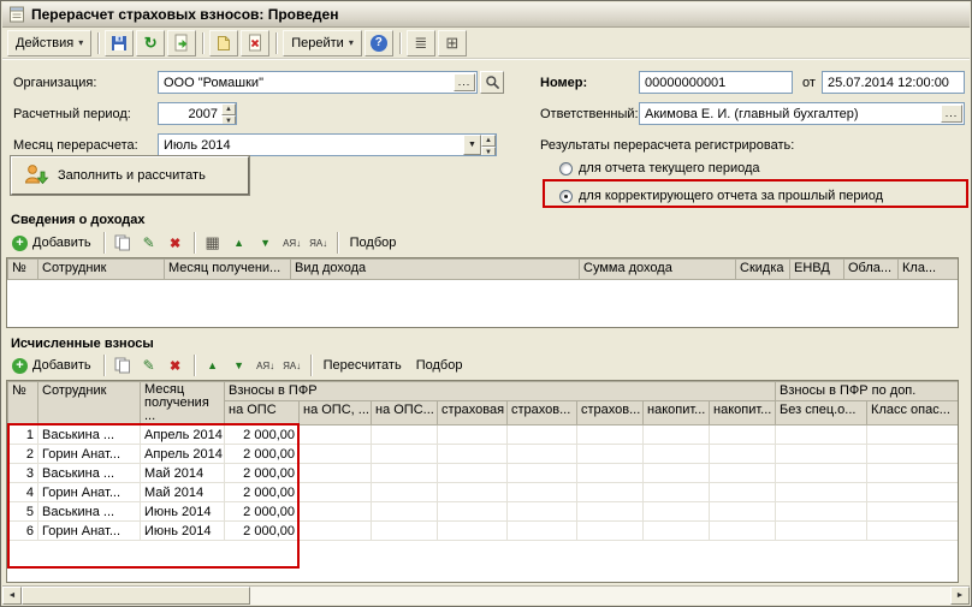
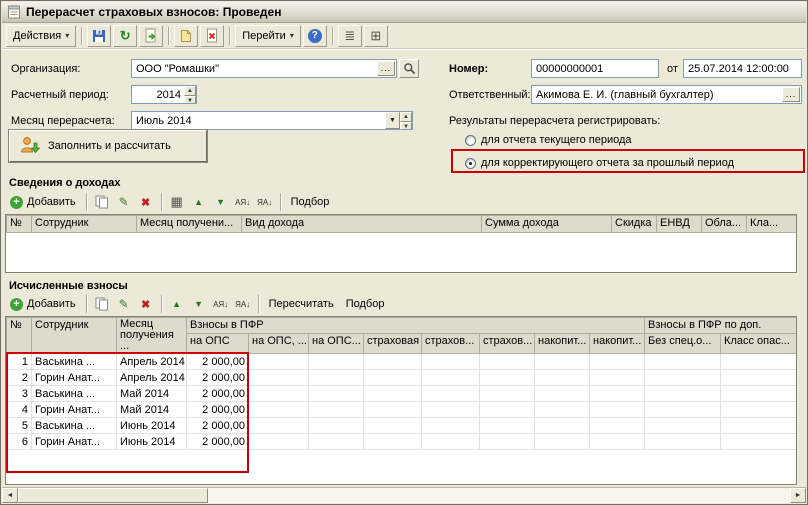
  Перерасчет страховых взносов: Проведен
  Действия
  ▾
  ↻
  Перейти
  ▾
  ?
  ≣
  ⊞
  Организация:
  ООО "Ромашки"
  ...
  Расчетный период:
- 2007
+ 2014
  Месяц перерасчета:
  Июль 2014
  Номер:
  00000000001
  от
  25.07.2014 12:00:00
  Ответственный:
  Акимова Е. И. (главный бухгалтер)
  ...
  Результаты перерасчета регистрировать:
  для отчета текущего периода
  для корректирующего отчета за прошлый период
  Заполнить и рассчитать
  Сведения о доходах
  +
  Добавить
  ✎
  ✖
  ▦
  ▲
  ▼
  АЯ↓
  ЯА↓
  Подбор
  №	Сотрудник	Месяц получени...	Вид дохода	Сумма дохода	Скидка	ЕНВД	Обла...	Кла...
  Исчисленные взносы
  +
  Добавить
  ✎
  ✖
  ▲
  ▼
  АЯ↓
  ЯА↓
  Пересчитать
  Подбор
  №	Сотрудник	Месяц получения ...	Взносы в ПФР	Взносы в ПФР по доп.
  на ОПС	на ОПС, ...	на ОПС...	страховая	страхов...	страхов...	накопит...	накопит...	Без спец.о...	Класс опас...
  1	Васькина ...	Апрель 2014	2 000,00
  2	Горин Анат...	Апрель 2014	2 000,00
  3	Васькина ...	Май 2014	2 000,00
  4	Горин Анат...	Май 2014	2 000,00
  5	Васькина ...	Июнь 2014	2 000,00
  6	Горин Анат...	Июнь 2014	2 000,00
